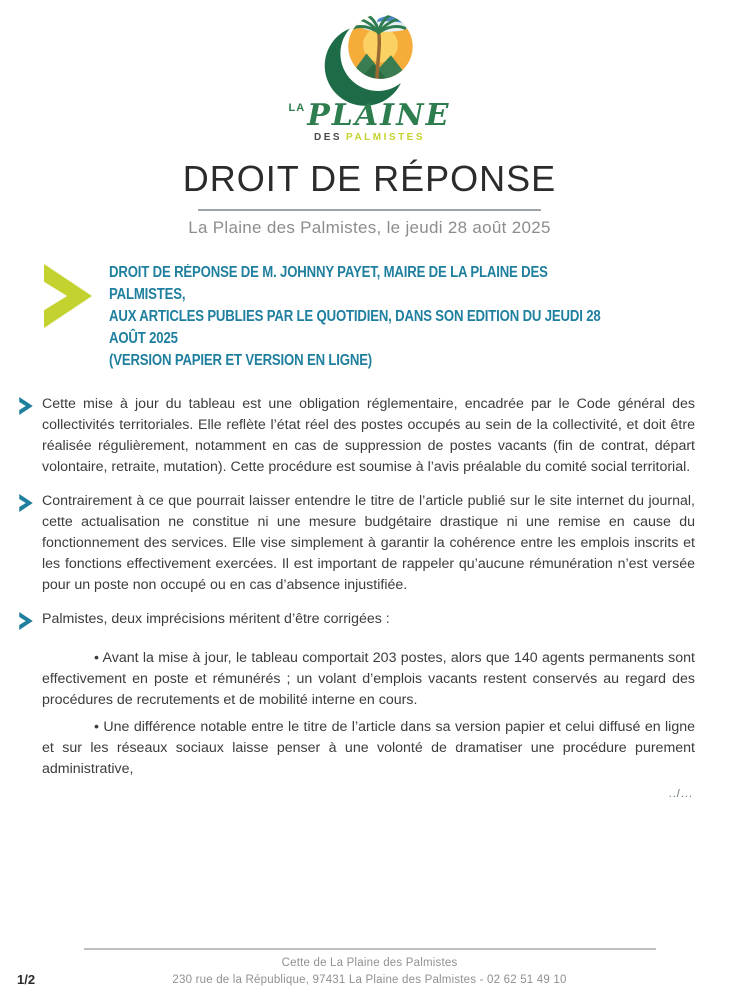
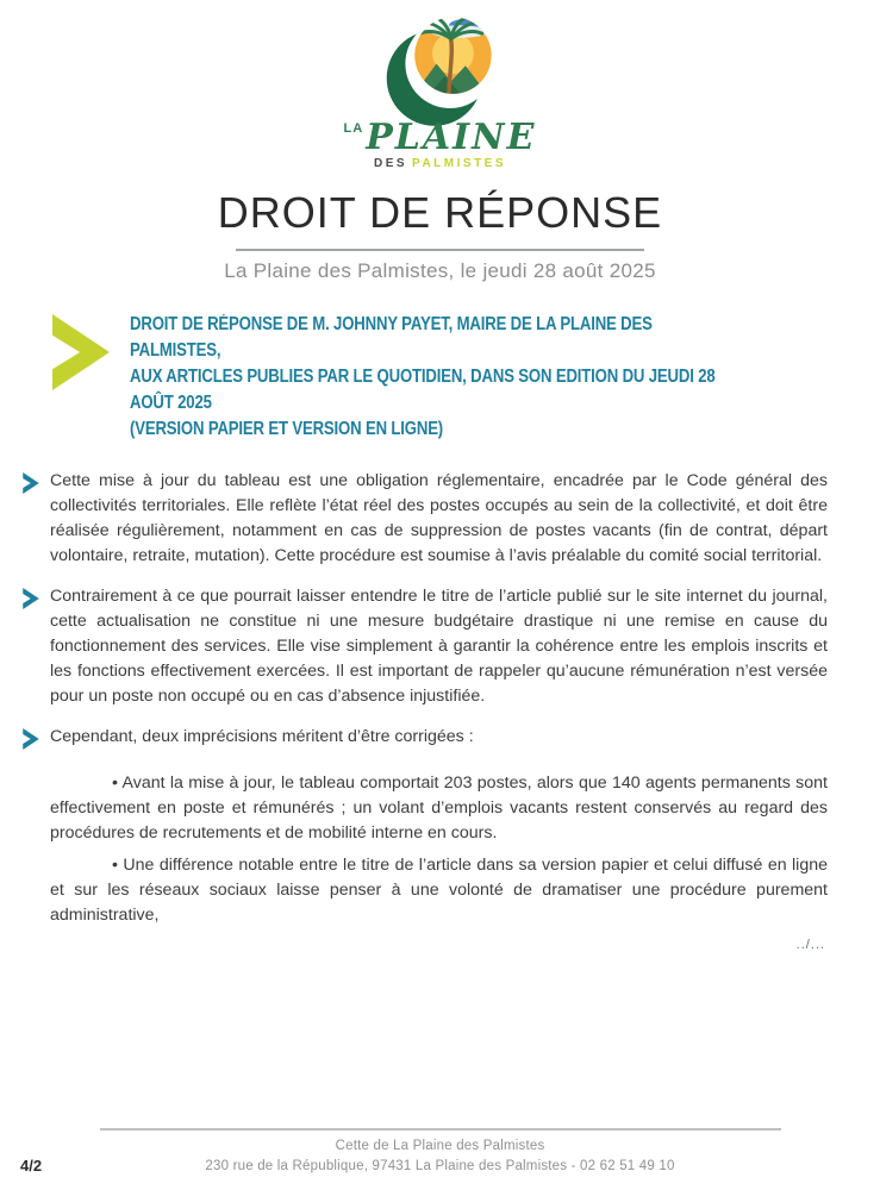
  LAPLAINE
  DES PALMISTES
  DROIT DE RÉPONSE
  La Plaine des Palmistes, le jeudi 28 août 2025
  DROIT DE RÉPONSE DE M. JOHNNY PAYET, MAIRE DE LA PLAINE DES PALMISTES,
  AUX ARTICLES PUBLIES PAR LE QUOTIDIEN, DANS SON EDITION DU JEUDI 28 AOÛT 2025
  (VERSION PAPIER ET VERSION EN LIGNE)
  Cette mise à jour du tableau est une obligation réglementaire, encadrée par le Code général des collectivités territoriales. Elle reflète l’état réel des postes occupés au sein de la collectivité, et doit être réalisée régulièrement, notamment en cas de suppression de postes vacants (fin de contrat, départ volontaire, retraite, mutation). Cette procédure est soumise à l’avis préalable du comité social territorial.
  Contrairement à ce que pourrait laisser entendre le titre de l’article publié sur le site internet du journal, cette actualisation ne constitue ni une mesure budgétaire drastique ni une remise en cause du fonctionnement des services. Elle vise simplement à garantir la cohérence entre les emplois inscrits et les fonctions effectivement exercées. Il est important de rappeler qu’aucune rémunération n’est versée pour un poste non occupé ou en cas d’absence injustifiée.
- Palmistes, deux imprécisions méritent d’être corrigées :
+ Cependant, deux imprécisions méritent d’être corrigées :
  • Avant la mise à jour, le tableau comportait 203 postes, alors que 140 agents permanents sont effectivement en poste et rémunérés ; un volant d’emplois vacants restent conservés au regard des procédures de recrutements et de mobilité interne en cours.
  • Une différence notable entre le titre de l’article dans sa version papier et celui diffusé en ligne et sur les réseaux sociaux laisse penser à une volonté de dramatiser une procédure purement administrative,
  ../...
  Cette de La Plaine des Palmistes
  230 rue de la République, 97431 La Plaine des Palmistes - 02 62 51 49 10
- 1/2
+ 4/2
